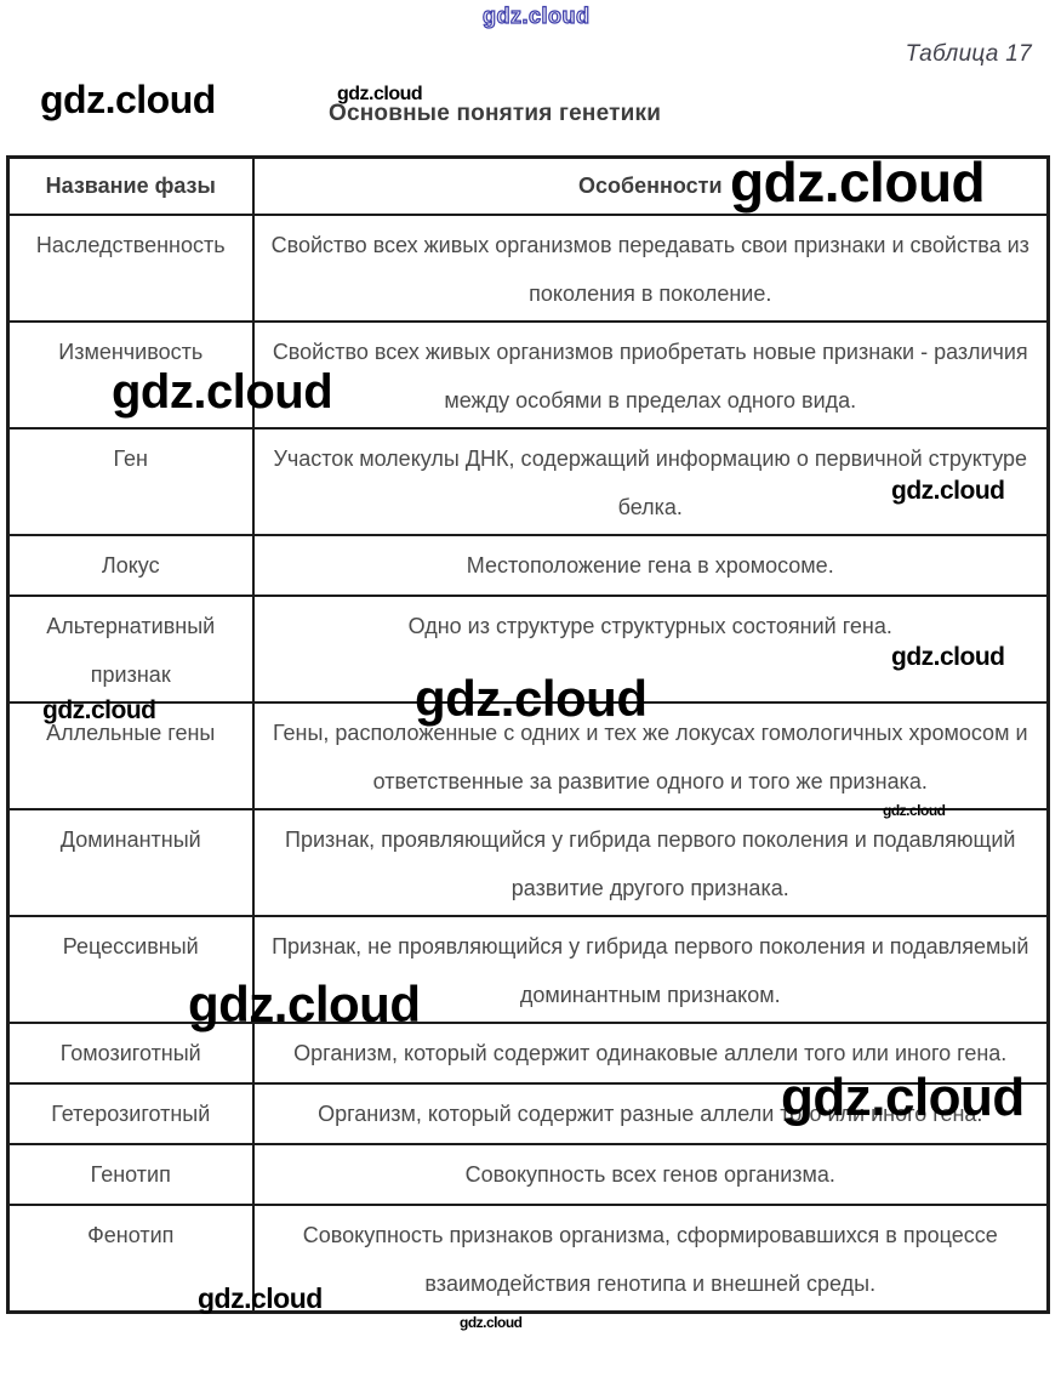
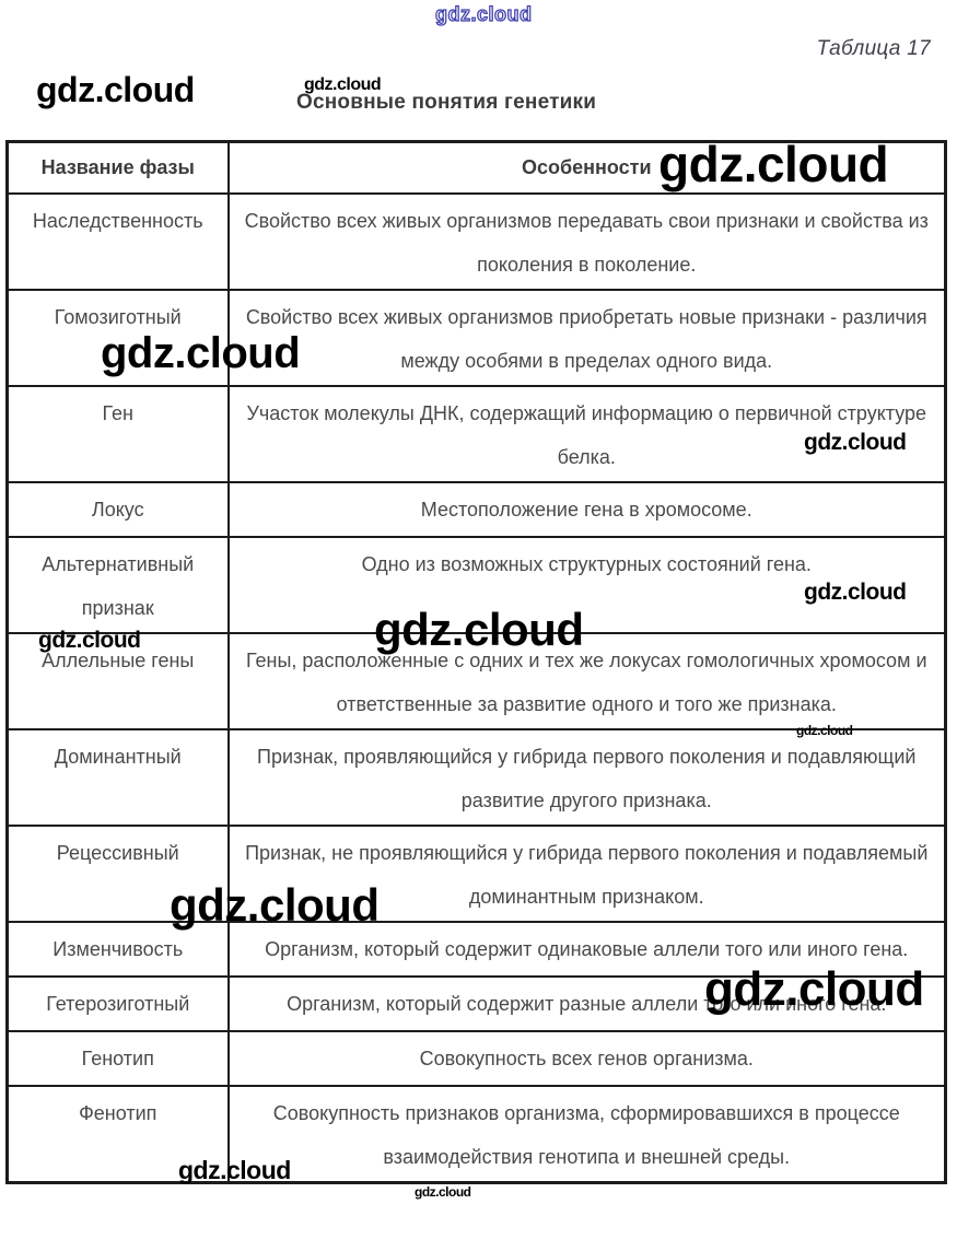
  gdz.cloud
  gdz.cloud
  gdz.cloud
  gdz.cloud
  gdz.cloud
  gdz.cloud
  gdz.cloud
  gdz.cloud
  gdz.cloud
  gdz.cloud
  gdz.cloud
  gdz.cloud
  gdz.cloud
  gdz.cloud
  Таблица 17
  Основные понятия генетики
  Название фазы	Особенности
  Наследственность	Свойство всех живых организмов передавать свои признаки и свойства из поколения в поколение.
- Изменчивость	Свойство всех живых организмов приобретать новые признаки - различия между особями в пределах одного вида.
+ Гомозиготный	Свойство всех живых организмов приобретать новые признаки - различия между особями в пределах одного вида.
  Ген	Участок молекулы ДНК, содержащий информацию о первичной структуре белка.
  Локус	Местоположение гена в хромосоме.
- Альтернативный признак	Одно из структуре структурных состояний гена.
+ Альтернативный признак	Одно из возможных структурных состояний гена.
  Аллельные гены	Гены, расположенные с одних и тех же локусах гомологичных хромосом и ответственные за развитие одного и того же признака.
  Доминантный	Признак, проявляющийся у гибрида первого поколения и подавляющий развитие другого признака.
  Рецессивный	Признак, не проявляющийся у гибрида первого поколения и подавляемый доминантным признаком.
- Гомозиготный	Организм, который содержит одинаковые аллели того или иного гена.
+ Изменчивость	Организм, который содержит одинаковые аллели того или иного гена.
  Гетерозиготный	Организм, который содержит разные аллели того или иного гена.
  Генотип	Совокупность всех генов организма.
  Фенотип	Совокупность признаков организма, сформировавшихся в процессе взаимодействия генотипа и внешней среды.
